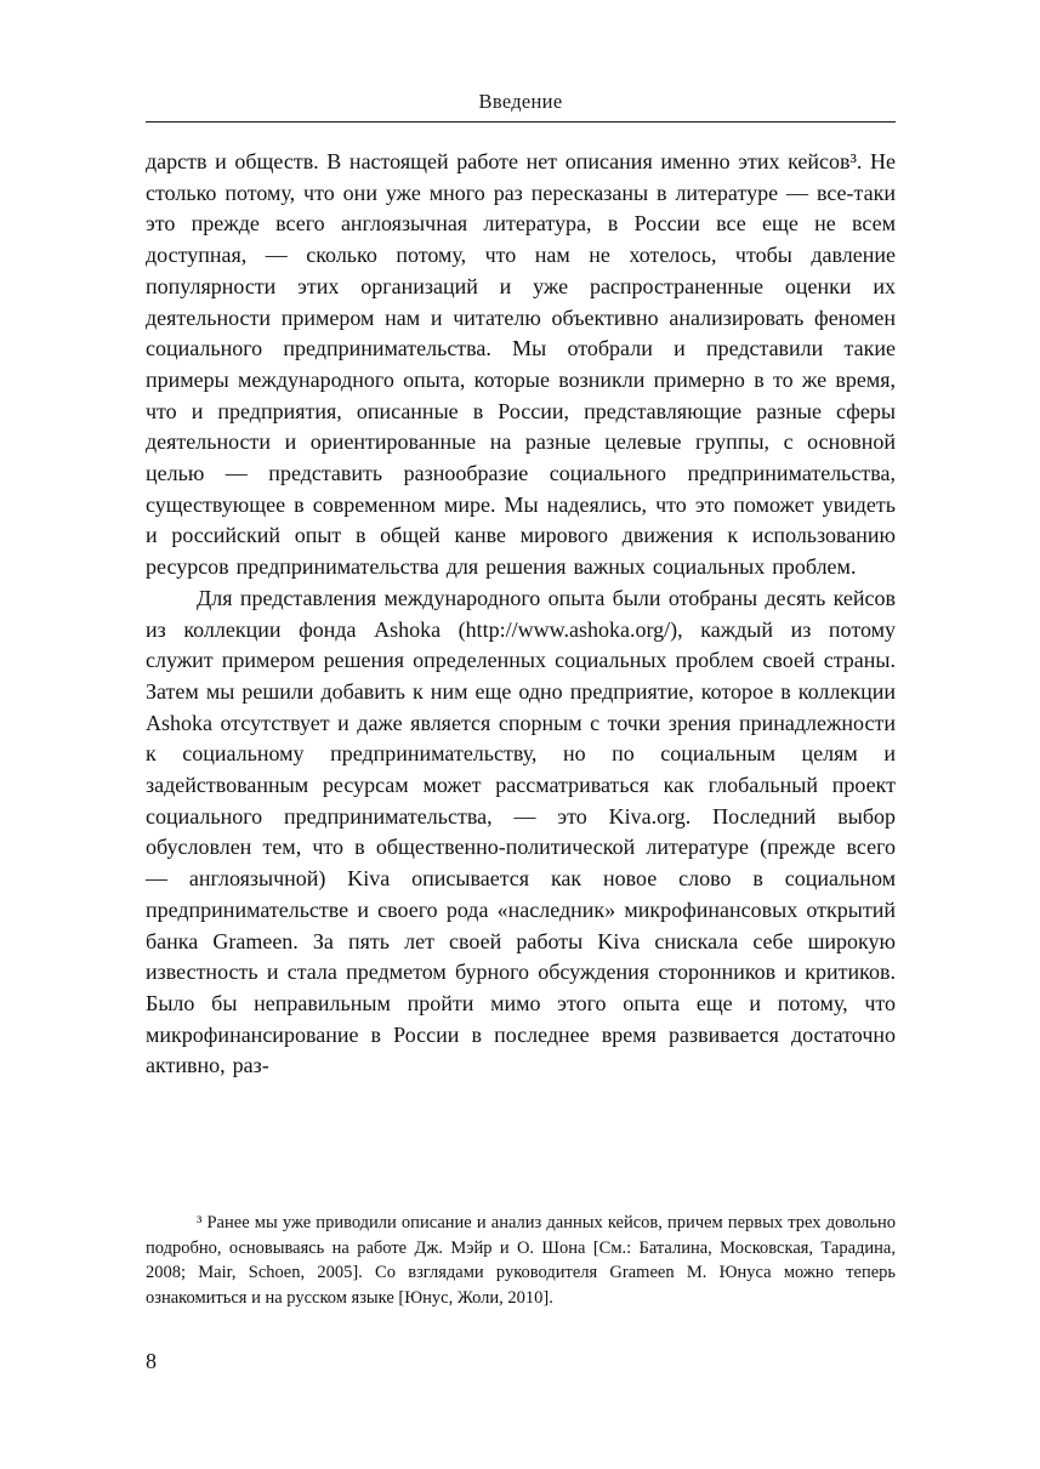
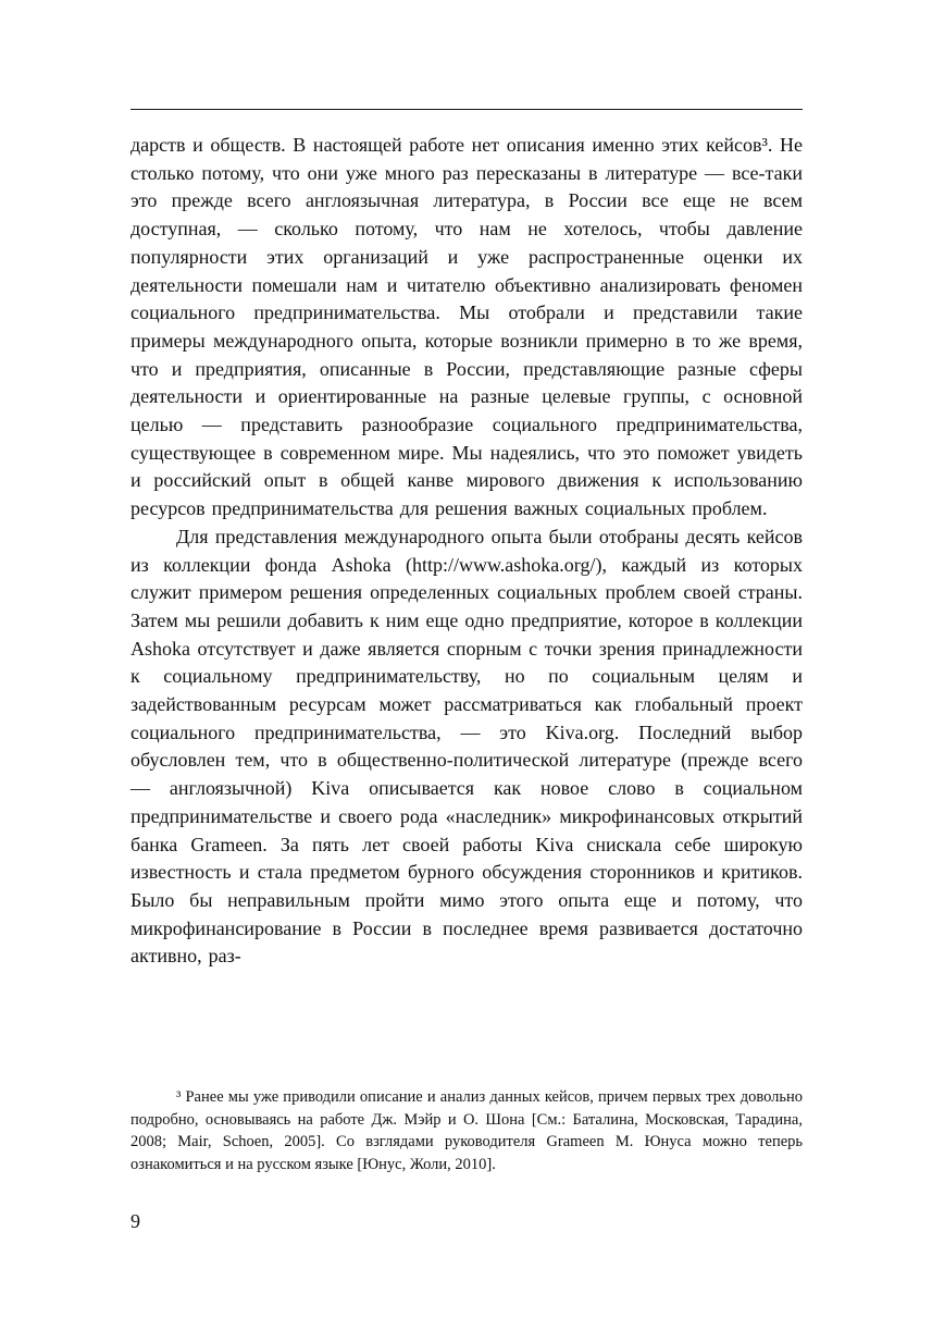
- Введение
- дарств и обществ. В настоящей работе нет описания именно этих кейсов³. Не столько потому, что они уже много раз пересказаны в литературе — все-таки это прежде всего англоязычная литература, в России все еще не всем доступная, — сколько потому, что нам не хотелось, чтобы давление популярности этих организаций и уже распространенные оценки их деятельности примером нам и читателю объективно анализировать феномен социального предпринимательства. Мы отобрали и представили такие примеры международного опыта, которые возникли примерно в то же время, что и предприятия, описанные в России, представляющие разные сферы деятельности и ориентированные на разные целевые группы, с основной целью — представить разнообразие социального предпринимательства, существующее в современном мире. Мы надеялись, что это поможет увидеть и российский опыт в общей канве мирового движения к использованию ресурсов предпринимательства для решения важных социальных проблем.
+ дарств и обществ. В настоящей работе нет описания именно этих кейсов³. Не столько потому, что они уже много раз пересказаны в литературе — все-таки это прежде всего англоязычная литература, в России все еще не всем доступная, — сколько потому, что нам не хотелось, чтобы давление популярности этих организаций и уже распространенные оценки их деятельности помешали нам и читателю объективно анализировать феномен социального предпринимательства. Мы отобрали и представили такие примеры международного опыта, которые возникли примерно в то же время, что и предприятия, описанные в России, представляющие разные сферы деятельности и ориентированные на разные целевые группы, с основной целью — представить разнообразие социального предпринимательства, существующее в современном мире. Мы надеялись, что это поможет увидеть и российский опыт в общей канве мирового движения к использованию ресурсов предпринимательства для решения важных социальных проблем.
- Для представления международного опыта были отобраны десять кейсов из коллекции фонда Ashoka (http://www.ashoka.org/), каждый из потому служит примером решения определенных социальных проблем своей страны. Затем мы решили добавить к ним еще одно предприятие, которое в коллекции Ashoka отсутствует и даже является спорным с точки зрения принадлежности к социальному предпринимательству, но по социальным целям и задействованным ресурсам может рассматриваться как глобальный проект социального предпринимательства, — это Kiva.org. Последний выбор обусловлен тем, что в общественно-политической литературе (прежде всего — англоязычной) Kiva описывается как новое слово в социальном предпринимательстве и своего рода «наследник» микрофинансовых открытий банка Grameen. За пять лет своей работы Kiva снискала себе широкую известность и стала предметом бурного обсуждения сторонников и критиков. Было бы неправильным пройти мимо этого опыта еще и потому, что микрофинансирование в России в последнее время развивается достаточно активно, раз-
+ Для представления международного опыта были отобраны десять кейсов из коллекции фонда Ashoka (http://www.ashoka.org/), каждый из которых служит примером решения определенных социальных проблем своей страны. Затем мы решили добавить к ним еще одно предприятие, которое в коллекции Ashoka отсутствует и даже является спорным с точки зрения принадлежности к социальному предпринимательству, но по социальным целям и задействованным ресурсам может рассматриваться как глобальный проект социального предпринимательства, — это Kiva.org. Последний выбор обусловлен тем, что в общественно-политической литературе (прежде всего — англоязычной) Kiva описывается как новое слово в социальном предпринимательстве и своего рода «наследник» микрофинансовых открытий банка Grameen. За пять лет своей работы Kiva снискала себе широкую известность и стала предметом бурного обсуждения сторонников и критиков. Было бы неправильным пройти мимо этого опыта еще и потому, что микрофинансирование в России в последнее время развивается достаточно активно, раз-
  ³ Ранее мы уже приводили описание и анализ данных кейсов, причем первых трех довольно подробно, основываясь на работе Дж. Мэйр и О. Шона [См.: Баталина, Московская, Тарадина, 2008; Mair, Schoen, 2005]. Со взглядами руководителя Grameen М. Юнуса можно теперь ознакомиться и на русском языке [Юнус, Жоли, 2010].
- 8
+ 9
